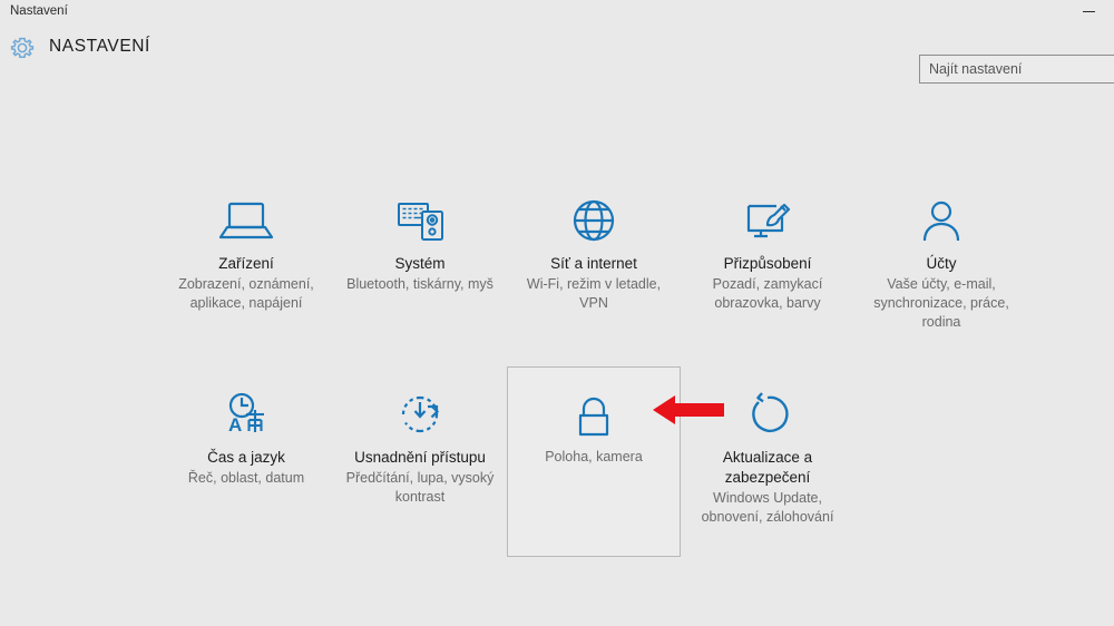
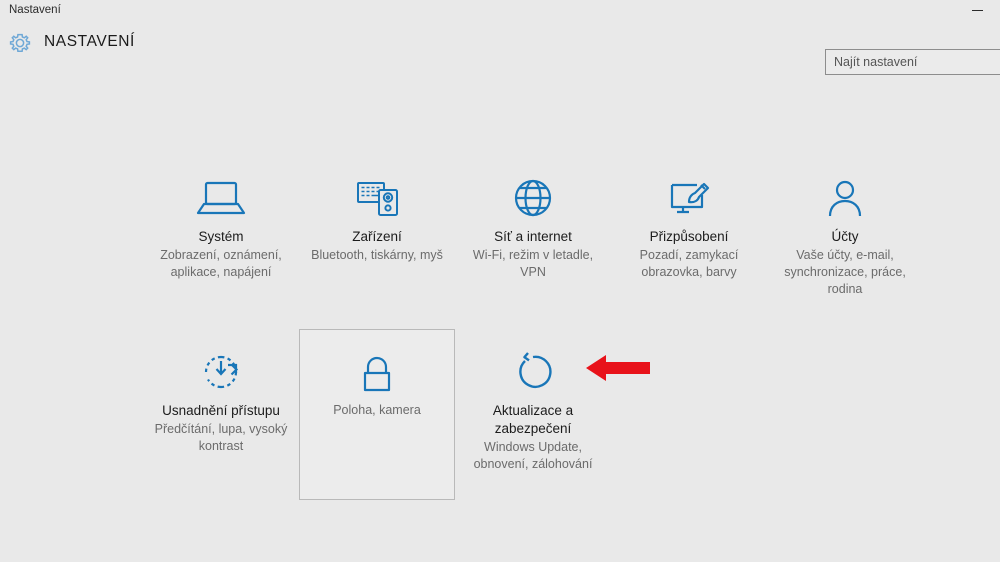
  Nastavení
  NASTAVENÍ
  Najít nastavení
- Zařízení
+ Systém
  Zobrazení, oznámení, aplikace, napájení
- Systém
+ Zařízení
  Bluetooth, tiskárny, myš
  Síť a internet
  Wi-Fi, režim v letadle, VPN
  Přizpůsobení
  Pozadí, zamykací obrazovka, barvy
  Účty
  Vaše účty, e-mail, synchronizace, práce, rodina
- A
- Čas a jazyk
- Řeč, oblast, datum
  Usnadnění přístupu
  Předčítání, lupa, vysoký kontrast
  Poloha, kamera
  Aktualizace a zabezpečení
  Windows Update, obnovení, zálohování
